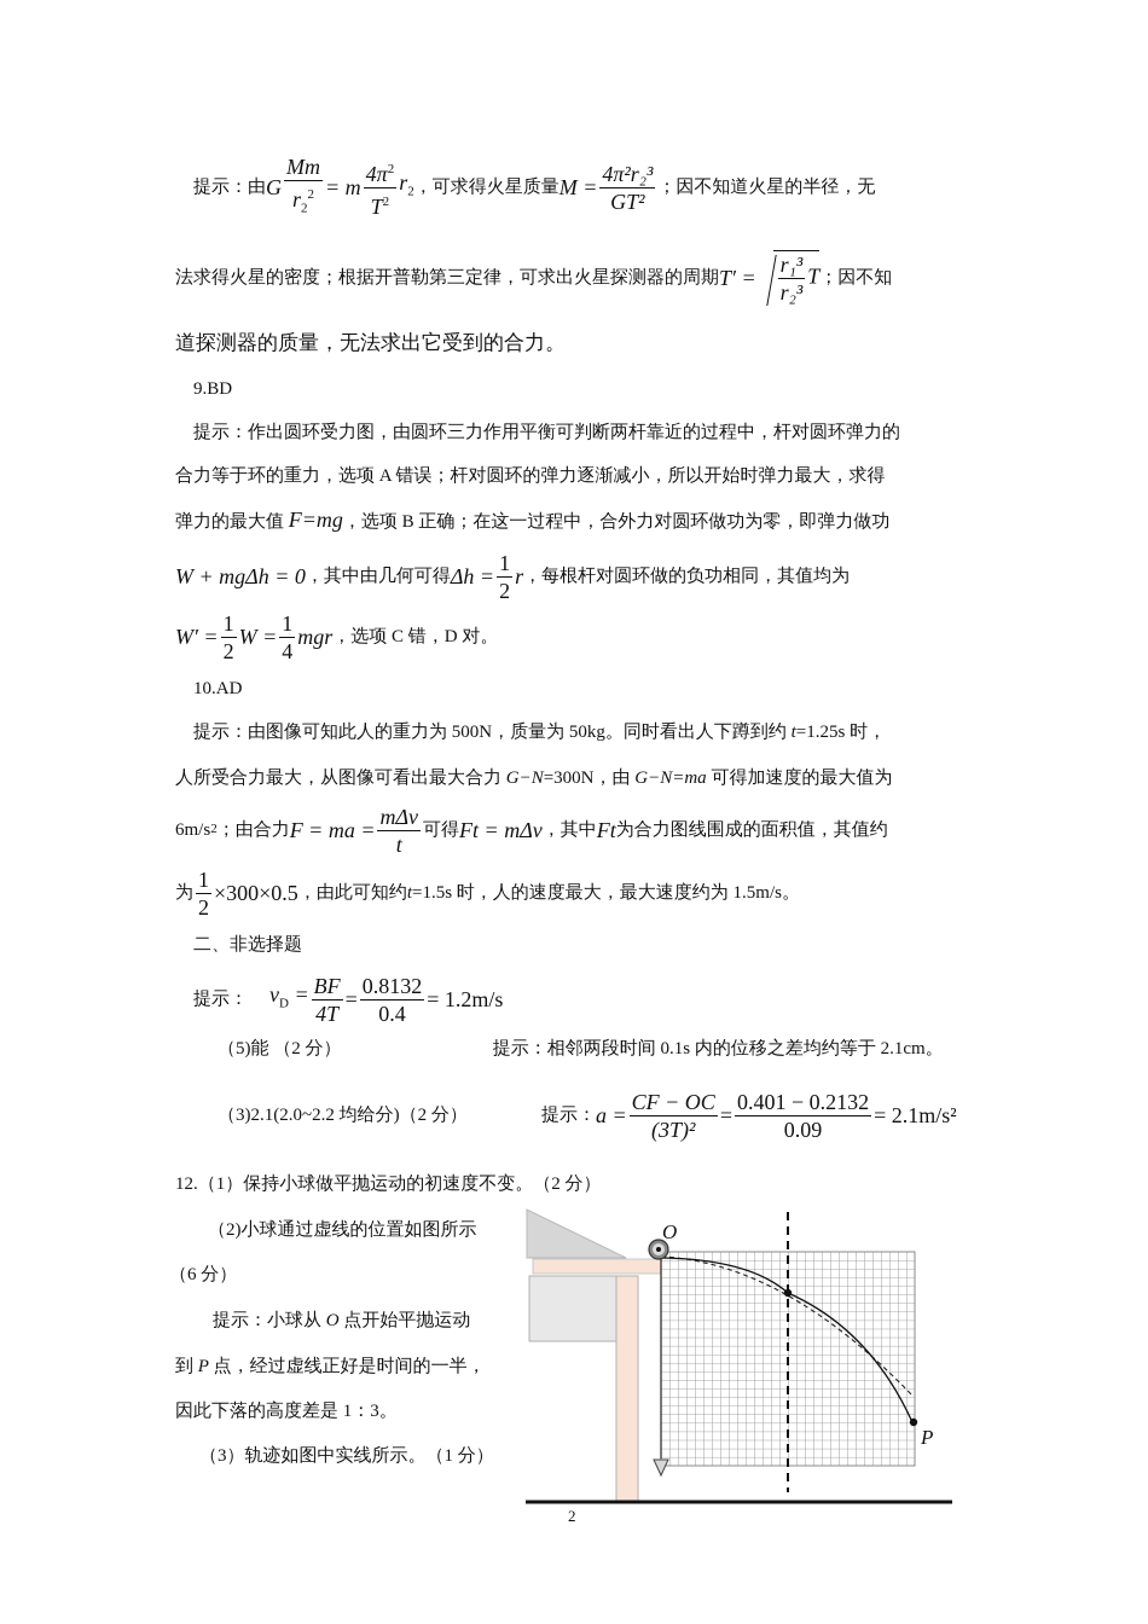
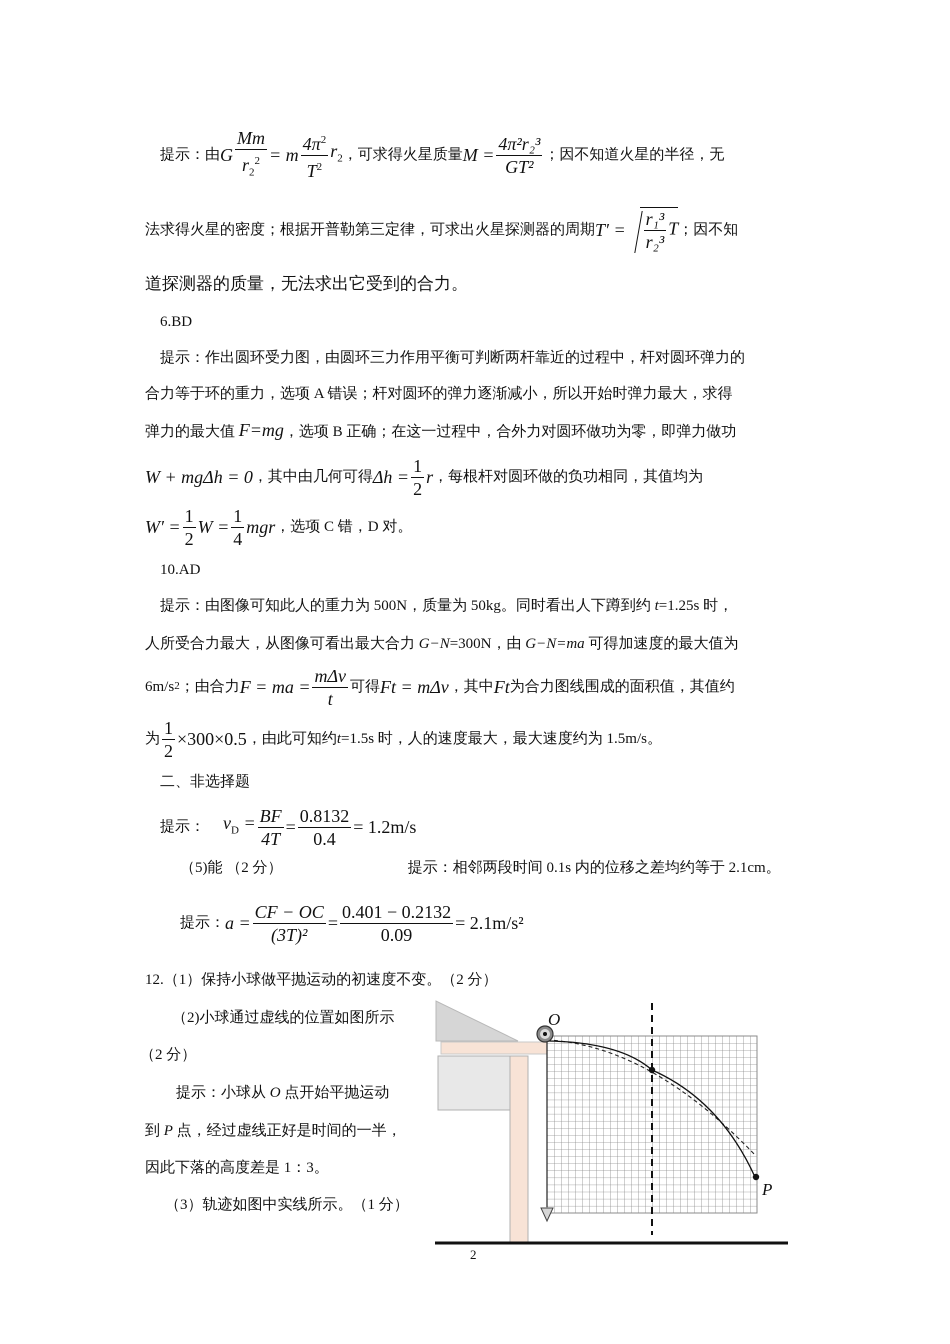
  提示：由
  G
  Mm
  r22
  = m
  4π2
  T2
  r2
  ，可求得火星质量
  M =
  4π²r₂³
  GT²
  ；因不知道火星的半径，无
  法求得火星的密度；根据开普勒第三定律，可求出火星探测器的周期
  T′ =
  r₁³
  r₂³
  T
  ；因不知
  道探测器的质量，无法求出它受到的合力。
- 9.BD
+ 6.BD
  提示：作出圆环受力图，由圆环三力作用平衡可判断两杆靠近的过程中，杆对圆环弹力的
  合力等于环的重力，选项 A 错误；杆对圆环的弹力逐渐减小，所以开始时弹力最大，求得
  弹力的最大值 F=mg，选项 B 正确；在这一过程中，合外力对圆环做功为零，即弹力做功
  W + mgΔh = 0
  ，其中由几何可得
  Δh =
  1
  2
  r
  ，每根杆对圆环做的负功相同，其值均为
  W′ =
  1
  2
  W =
  1
  4
  mgr
  ，选项 C 错，D 对。
  10.AD
  提示：由图像可知此人的重力为 500N，质量为 50kg。同时看出人下蹲到约 t=1.25s 时，
  人所受合力最大，从图像可看出最大合力 G−N=300N，由 G−N=ma 可得加速度的最大值为
  6m/s
  2
  ；由合力
  F = ma =
  mΔv
  t
  可得
  Ft = mΔv
  ，其中
  Ft
  为合力图线围成的面积值，其值约
  为
  1
  2
  ×300×0.5
  ，由此可知约
  t
  =1.5s 时，人的速度最大，最大速度约为 1.5m/s。
  二、非选择题
  提示：
  vD =
  BF
  4T
  =
  0.8132
  0.4
  = 1.2m/s
  （5)能 （2 分） 提示：相邻两段时间 0.1s 内的位移之差均约等于 2.1cm。
- （3)2.1(2.0~2.2 均给分)（2 分）
  提示：
  a =
  CF − OC
  (3T)²
  =
  0.401 − 0.2132
  0.09
  = 2.1m/s²
  12.（1）保持小球做平抛运动的初速度不变。（2 分）
  （2)小球通过虚线的位置如图所示
- （6 分）
+ （2 分）
  提示：小球从 O 点开始平抛运动
  到 P 点，经过虚线正好是时间的一半，
  因此下落的高度差是 1：3。
  （3）轨迹如图中实线所示。（1 分）
  O
  P
  2
